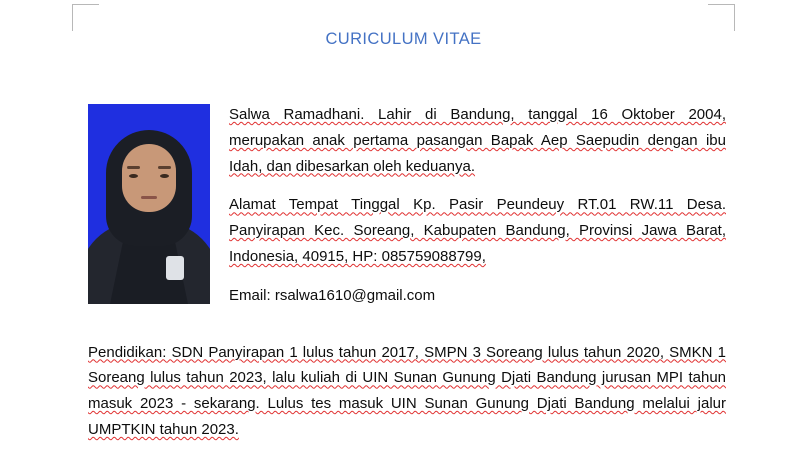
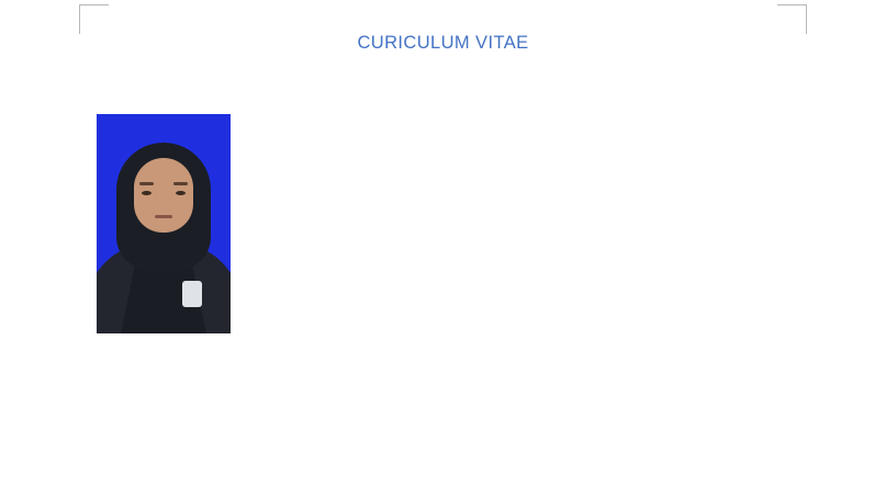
  CURICULUM VITAE
- Salwa Ramadhani. Lahir di Bandung, tanggal 16 Oktober 2004, merupakan anak pertama pasangan Bapak Aep Saepudin dengan ibu Idah, dan dibesarkan oleh keduanya.
- Alamat Tempat Tinggal Kp. Pasir Peundeuy RT.01 RW.11 Desa. Panyirapan Kec. Soreang, Kabupaten Bandung, Provinsi Jawa Barat, Indonesia, 40915, HP: 085759088799,
- Email: rsalwa1610@gmail.com
- Pendidikan: SDN Panyirapan 1 lulus tahun 2017, SMPN 3 Soreang lulus tahun 2020, SMKN 1 Soreang lulus tahun 2023, lalu kuliah di UIN Sunan Gunung Djati Bandung jurusan MPI tahun masuk 2023 - sekarang. Lulus tes masuk UIN Sunan Gunung Djati Bandung melalui jalur UMPTKIN tahun 2023.
